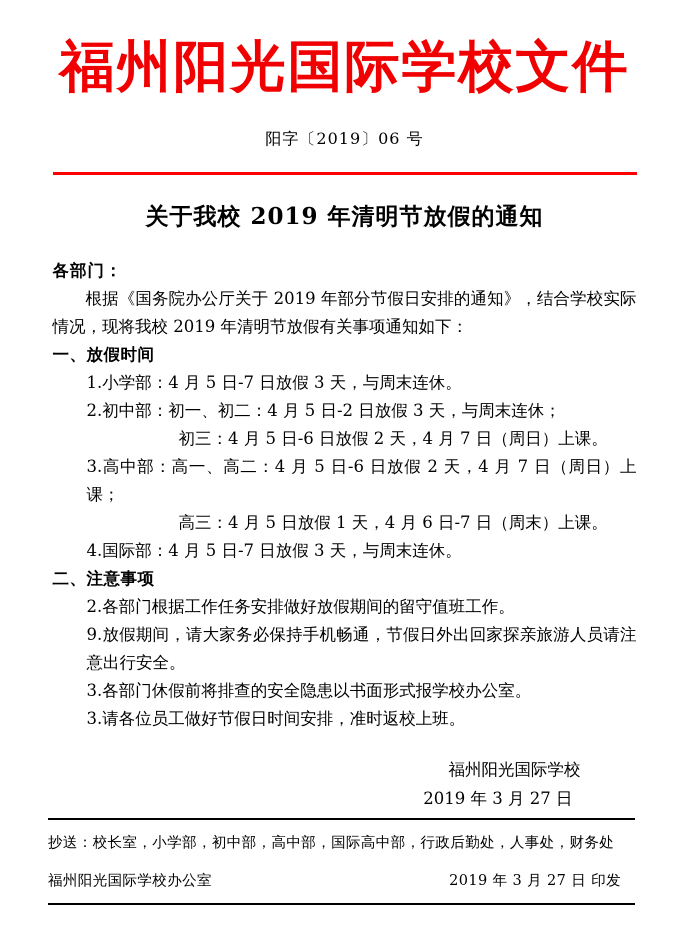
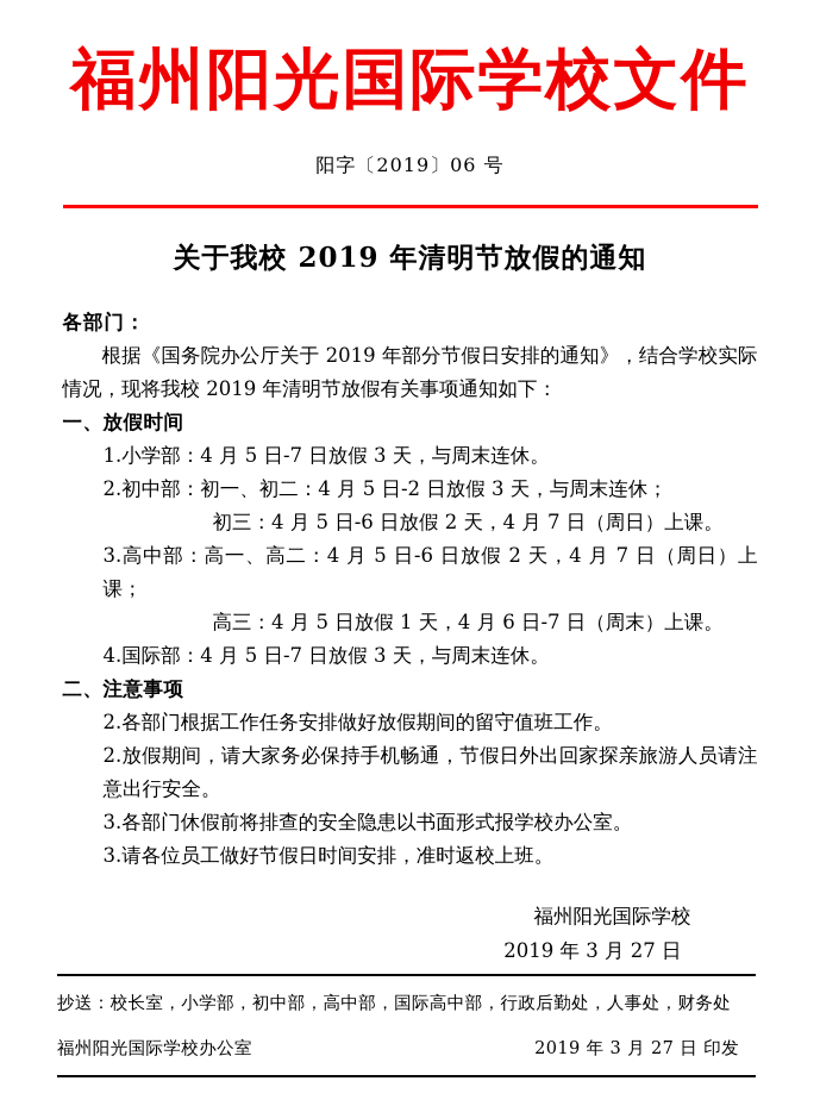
  福州阳光国际学校文件
  阳字〔2019〕06 号
  关于我校 2019 年清明节放假的通知
  各部门：
  根据《国务院办公厅关于 2019 年部分节假日安排的通知》，结合学校实际情况，现将我校 2019 年清明节放假有关事项通知如下：
  一、放假时间
  1.小学部：4 月 5 日-7 日放假 3 天，与周末连休。
  2.初中部：初一、初二：4 月 5 日-2 日放假 3 天，与周末连休；
  初三：4 月 5 日-6 日放假 2 天，4 月 7 日（周日）上课。
  3.高中部：高一、高二：4 月 5 日-6 日放假 2 天，4 月 7 日（周日）上课；
  高三：4 月 5 日放假 1 天，4 月 6 日-7 日（周末）上课。
  4.国际部：4 月 5 日-7 日放假 3 天，与周末连休。
  二、注意事项
  2.各部门根据工作任务安排做好放假期间的留守值班工作。
- 9.放假期间，请大家务必保持手机畅通，节假日外出回家探亲旅游人员请注意出行安全。
+ 2.放假期间，请大家务必保持手机畅通，节假日外出回家探亲旅游人员请注意出行安全。
  3.各部门休假前将排查的安全隐患以书面形式报学校办公室。
  3.请各位员工做好节假日时间安排，准时返校上班。
  福州阳光国际学校
  2019 年 3 月 27 日
  抄送：校长室，小学部，初中部，高中部，国际高中部，行政后勤处，人事处，财务处
  福州阳光国际学校办公室
  2019 年 3 月 27 日 印发
